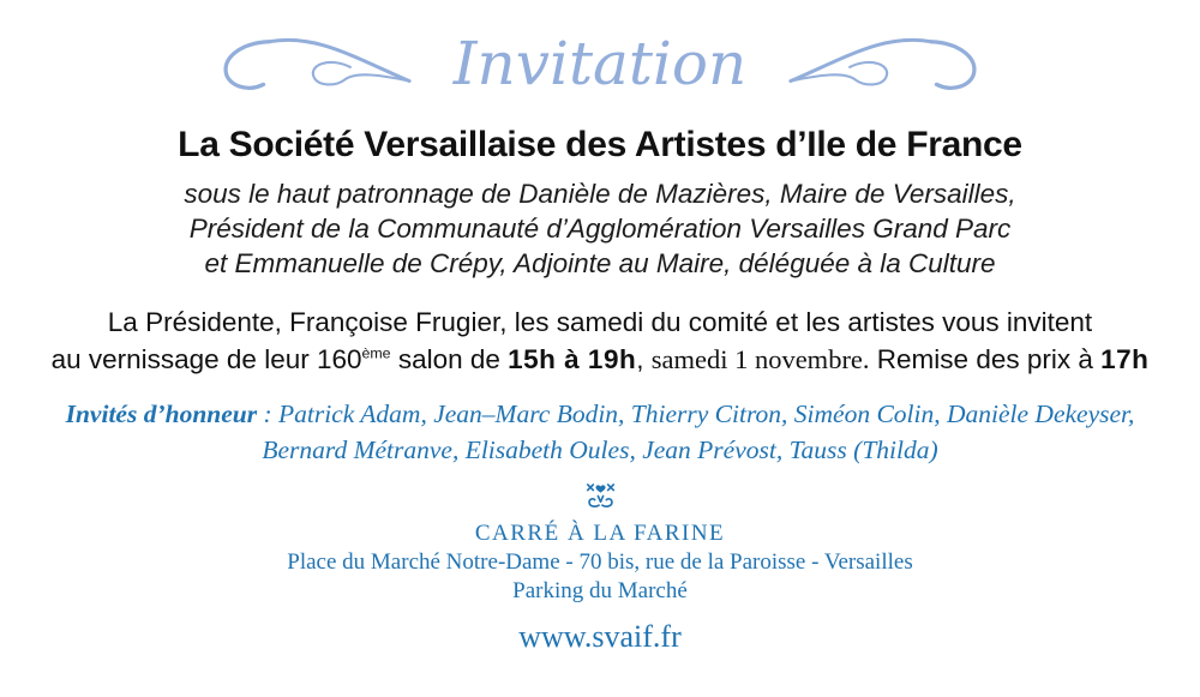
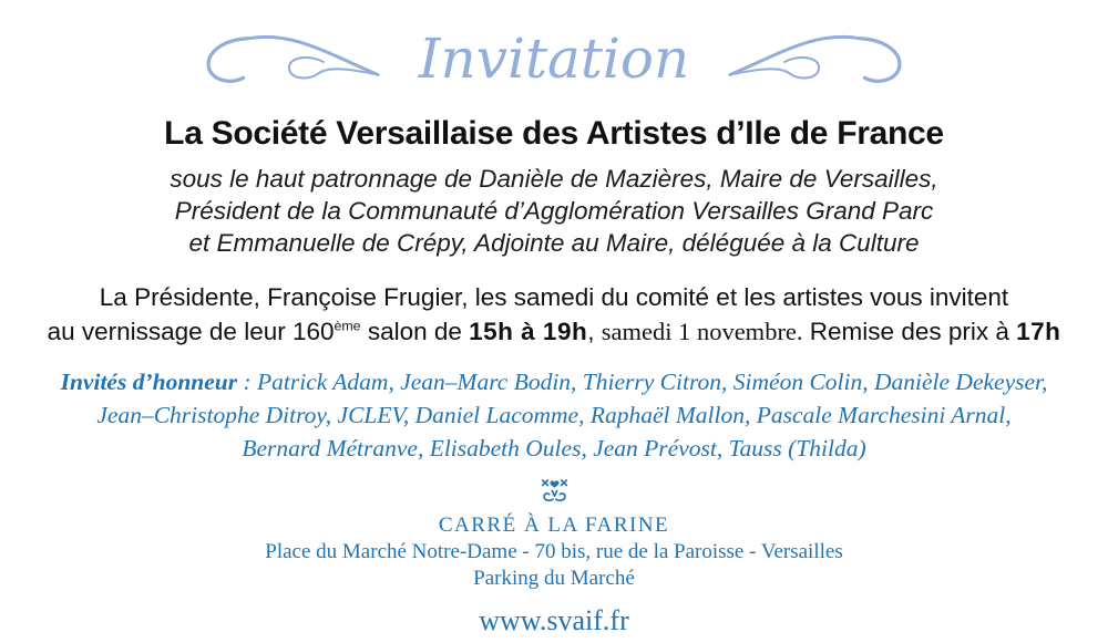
  Invitation
  La Société Versaillaise des Artistes d’Ile de France
  sous le haut patronnage de Danièle de Mazières, Maire de Versailles,
  Président de la Communauté d’Agglomération Versailles Grand Parc
  et Emmanuelle de Crépy, Adjointe au Maire, déléguée à la Culture
  La Présidente, Françoise Frugier, les samedi du comité et les artistes vous invitent
  au vernissage de leur 160ème salon de 15h à 19h, samedi 1 novembre. Remise des prix à 17h
  Invités d’honneur : Patrick Adam, Jean–Marc Bodin, Thierry Citron, Siméon Colin, Danièle Dekeyser,
+ Jean–Christophe Ditroy, JCLEV, Daniel Lacomme, Raphaël Mallon, Pascale Marchesini Arnal,
  Bernard Métranve, Elisabeth Oules, Jean Prévost, Tauss (Thilda)
  CARRÉ À LA FARINE
  Place du Marché Notre-Dame - 70 bis, rue de la Paroisse - Versailles
  Parking du Marché
  www.svaif.fr
